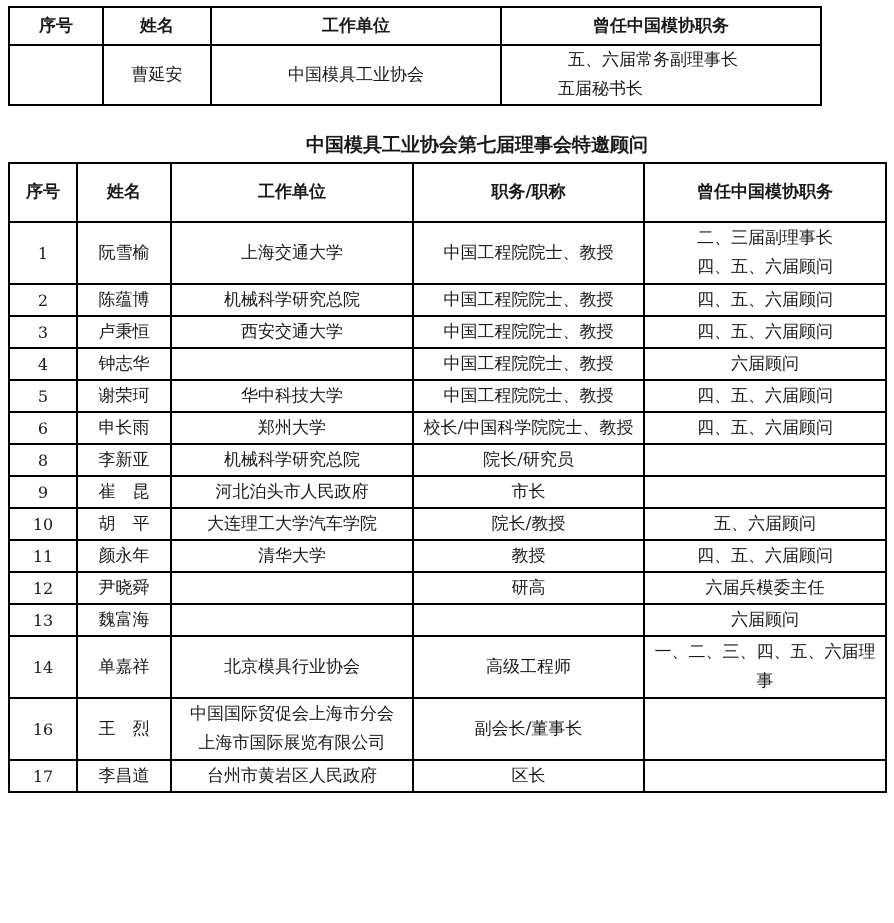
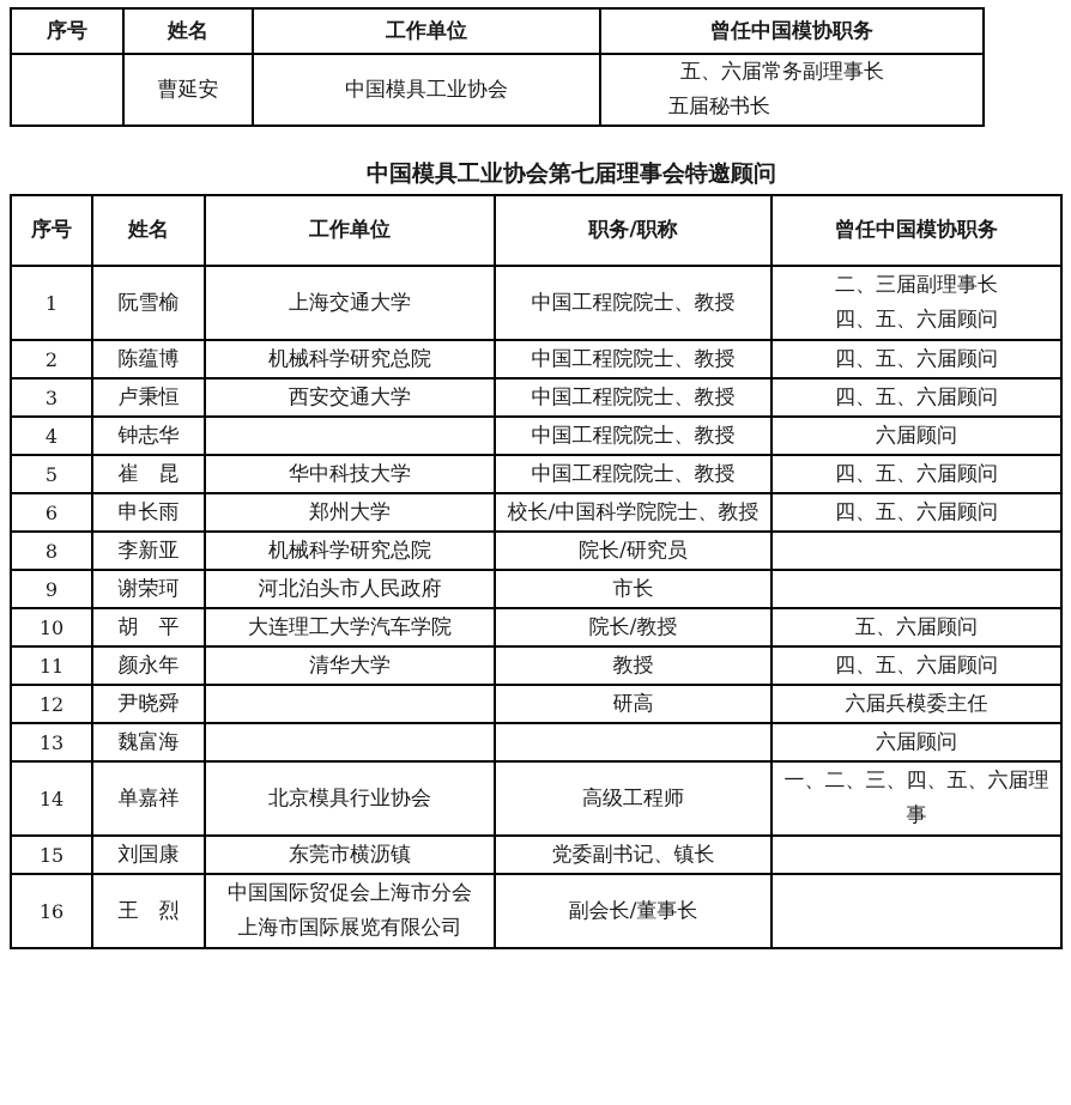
  序号	姓名	工作单位	曾任中国模协职务
  	曹延安	中国模具工业协会	五、六届常务副理事长五届秘书长
  中国模具工业协会第七届理事会特邀顾问
  序号	姓名	工作单位	职务/职称	曾任中国模协职务
  1	阮雪榆	上海交通大学	中国工程院院士、教授	二、三届副理事长四、五、六届顾问
  2	陈蕴博	机械科学研究总院	中国工程院院士、教授	四、五、六届顾问
  3	卢秉恒	西安交通大学	中国工程院院士、教授	四、五、六届顾问
  4	钟志华		中国工程院院士、教授	六届顾问
- 5	谢荣珂	华中科技大学	中国工程院院士、教授	四、五、六届顾问
+ 5	崔 昆	华中科技大学	中国工程院院士、教授	四、五、六届顾问
  6	申长雨	郑州大学	校长/中国科学院院士、教授	四、五、六届顾问
  8	李新亚	机械科学研究总院	院长/研究员
- 9	崔 昆	河北泊头市人民政府	市长
+ 9	谢荣珂	河北泊头市人民政府	市长
  10	胡 平	大连理工大学汽车学院	院长/教授	五、六届顾问
  11	颜永年	清华大学	教授	四、五、六届顾问
  12	尹晓舜		研高	六届兵模委主任
  13	魏富海			六届顾问
  14	单嘉祥	北京模具行业协会	高级工程师	一、二、三、四、五、六届理事
+ 15	刘国康	东莞市横沥镇	党委副书记、镇长
  16	王 烈	中国国际贸促会上海市分会上海市国际展览有限公司	副会长/董事长
- 17	李昌道	台州市黄岩区人民政府	区长
